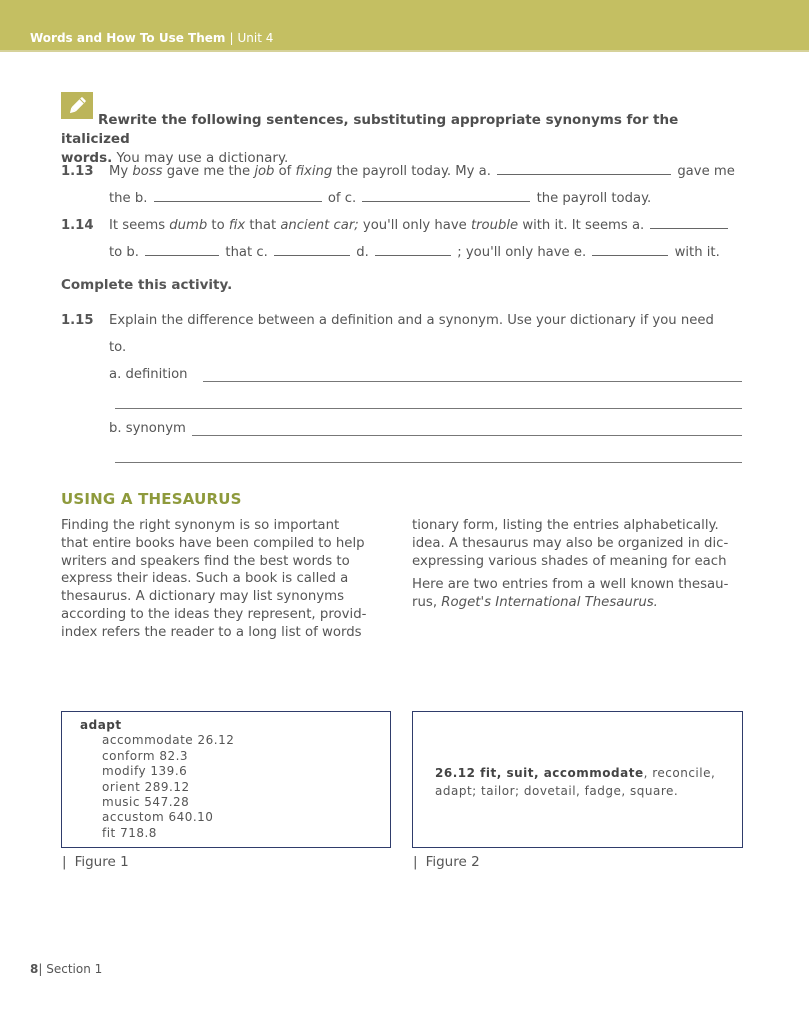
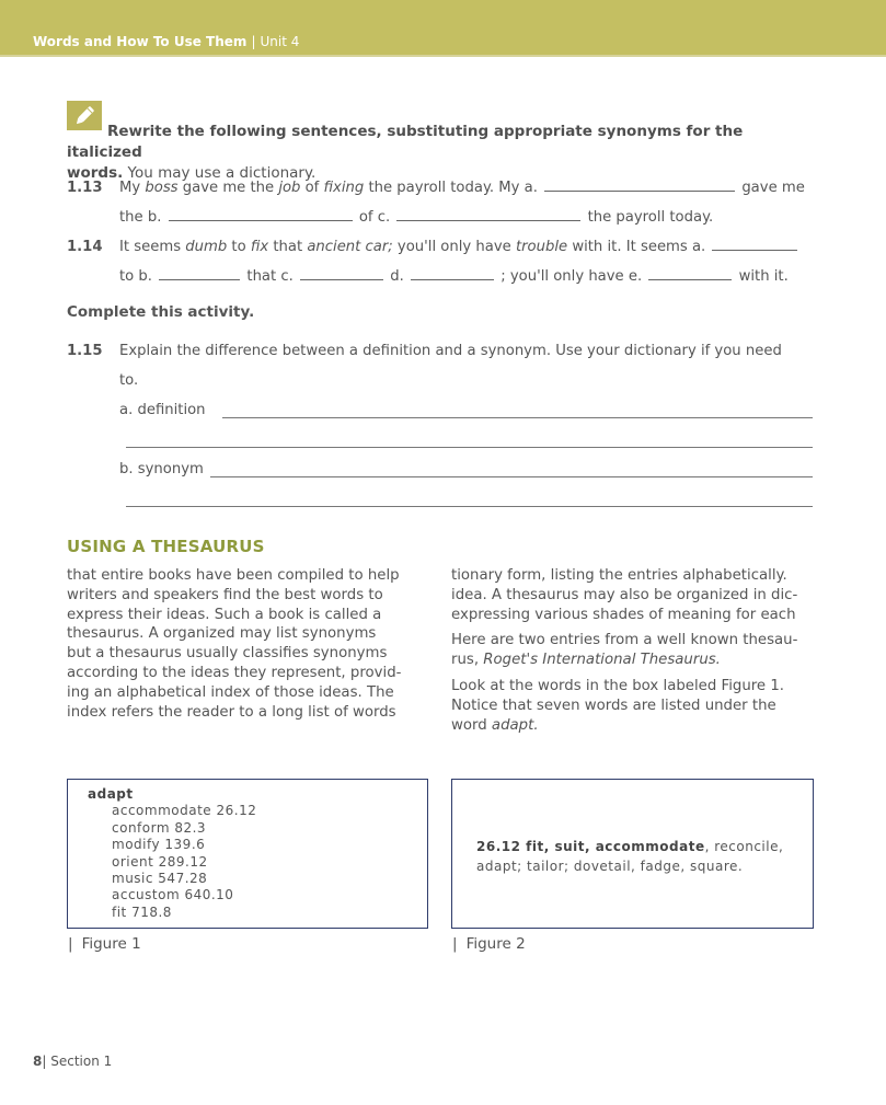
  Words and How To Use Them | Unit 4
  Rewrite the following sentences, substituting appropriate synonyms for the italicized
  words. You may use a dictionary.
  1.13
  My boss gave me the job of fixing the payroll today. My a. gave me
  the b. of c. the payroll today.
  1.14
  It seems dumb to fix that ancient car; you'll only have trouble with it. It seems a.
  to b. that c. d. ; you'll only have e. with it.
  Complete this activity.
  1.15
  Explain the difference between a definition and a synonym. Use your dictionary if you need
  to.
  a. definition
  b. synonym
  USING A THESAURUS
- Finding the right synonym is so important
  that entire books have been compiled to help
  writers and speakers find the best words to
  express their ideas. Such a book is called a
- thesaurus. A dictionary may list synonyms
+ thesaurus. A organized may list synonyms
+ but a thesaurus usually classifies synonyms
  according to the ideas they represent, provid-
+ ing an alphabetical index of those ideas. The
  index refers the reader to a long list of words
  tionary form, listing the entries alphabetically.
  idea. A thesaurus may also be organized in dic-
  expressing various shades of meaning for each
  Here are two entries from a well known thesau-
  rus, Roget's International Thesaurus.
+ Look at the words in the box labeled Figure 1.
+ Notice that seven words are listed under the
+ word adapt.
  adapt
  accommodate 26.12
  conform 82.3
  modify 139.6
  orient 289.12
  music 547.28
  accustom 640.10
  fit 718.8
  | Figure 1
  26.12 fit, suit, accommodate, reconcile,
  adapt; tailor; dovetail, fadge, square.
  | Figure 2
  8| Section 1
